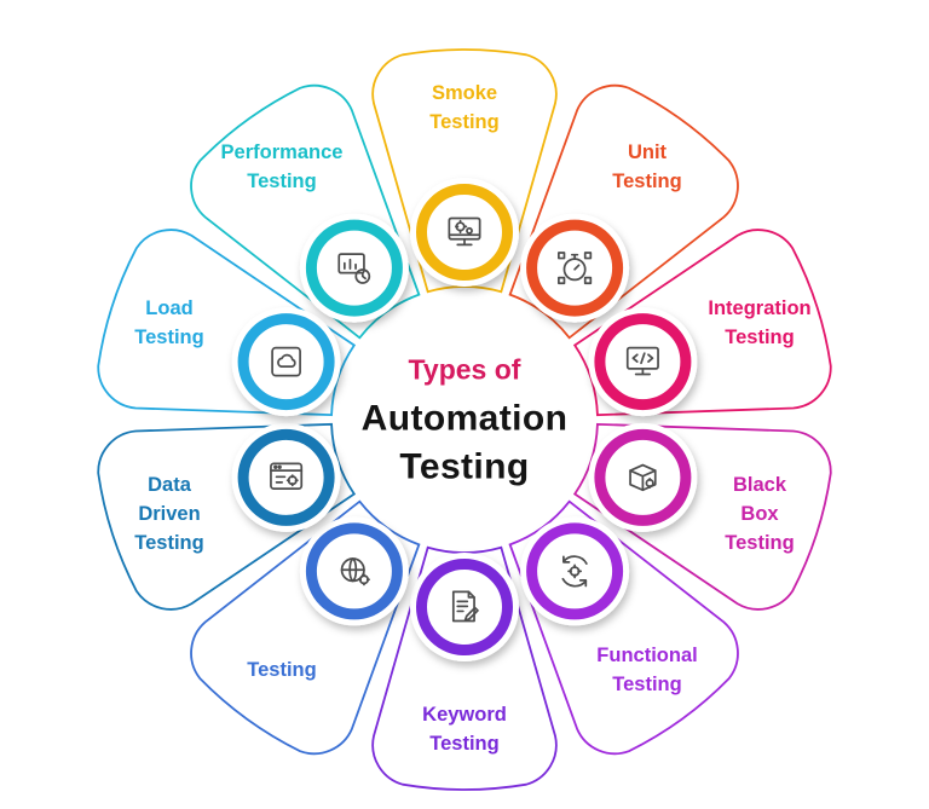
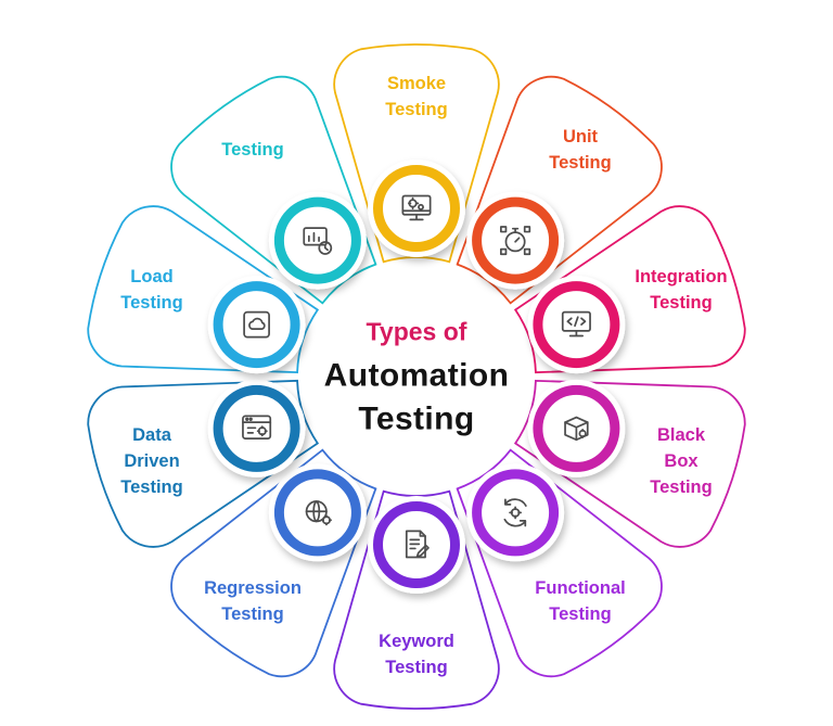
  Smoke
  Testing
  Unit
  Testing
  Integration
  Testing
  Black
  Box
  Testing
  Functional
  Testing
  Keyword
  Testing
+ Regression
  Testing
  Data
  Driven
  Testing
  Load
  Testing
- Performance
  Testing
  Types of
  Automation
  Testing
